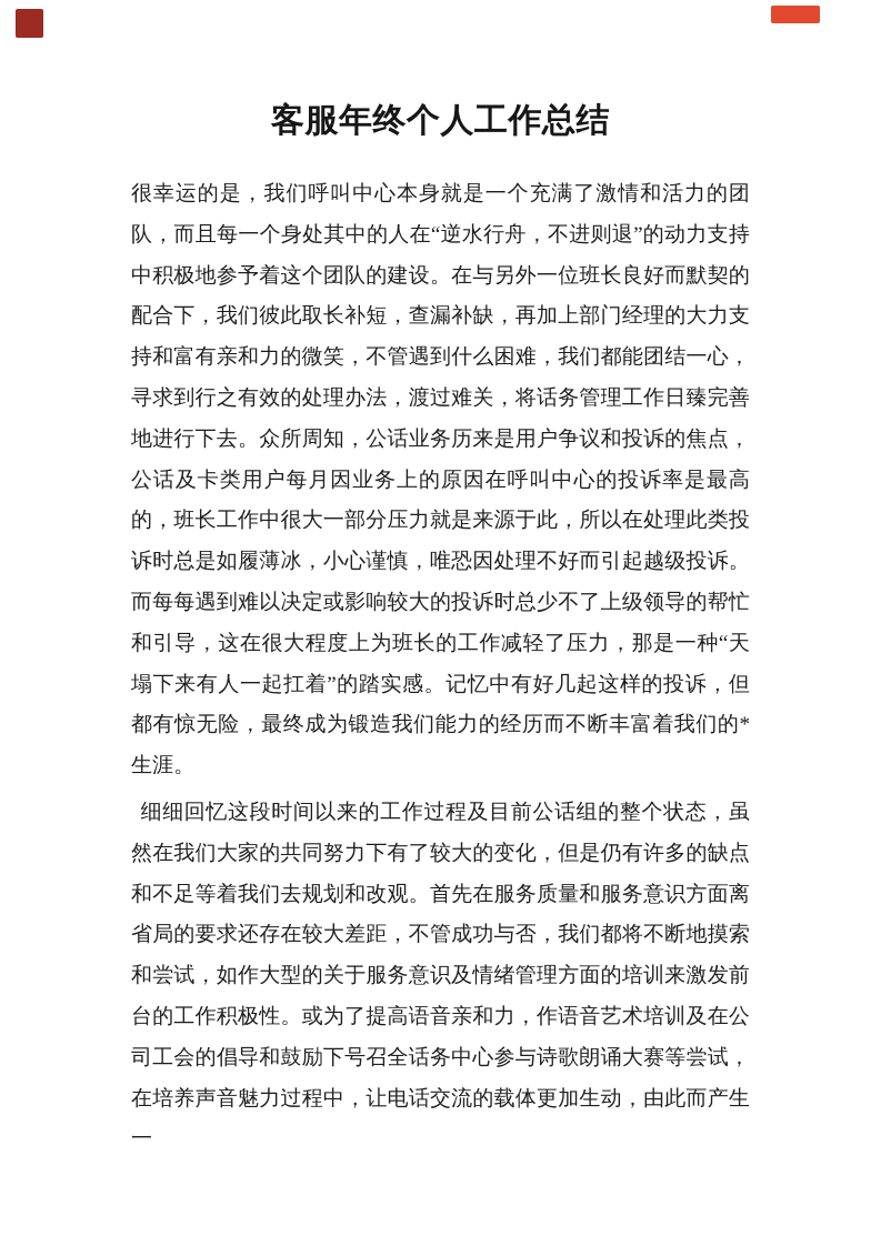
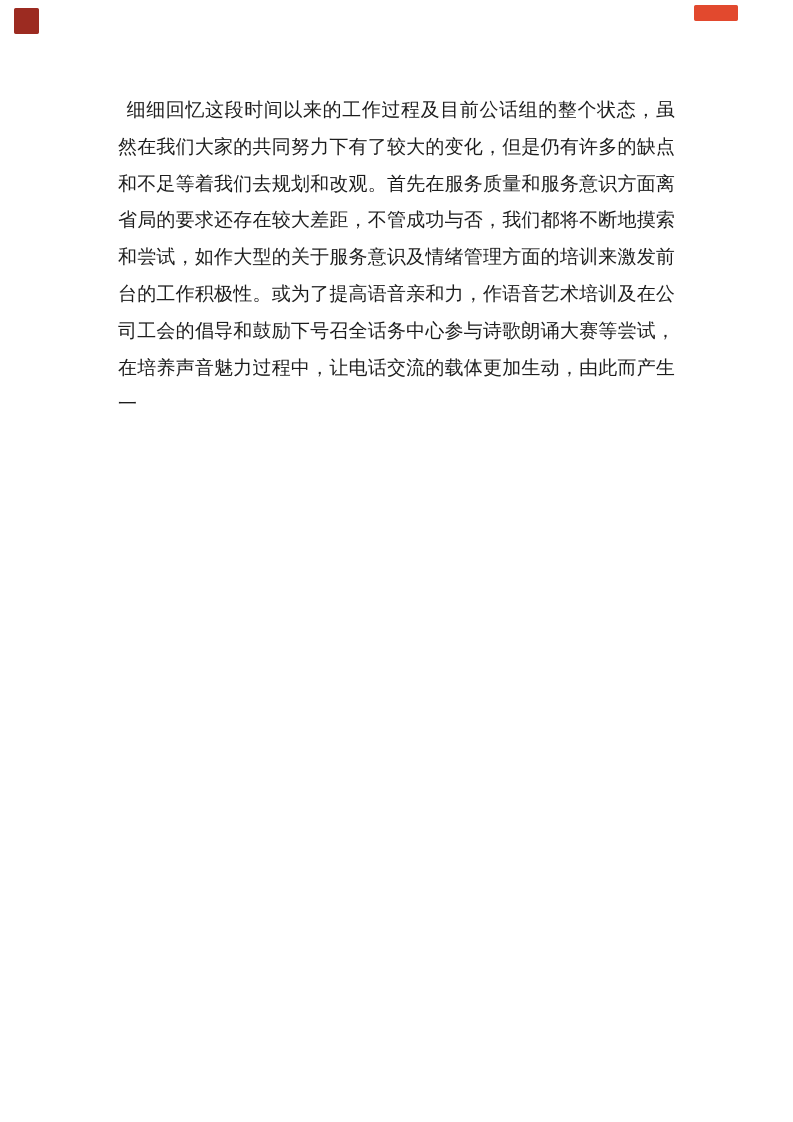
- 客服年终个人工作总结
- 很幸运的是，我们呼叫中心本身就是一个充满了激情和活力的团队，而且每一个身处其中的人在“逆水行舟，不进则退”的动力支持中积极地参予着这个团队的建设。在与另外一位班长良好而默契的配合下，我们彼此取长补短，查漏补缺，再加上部门经理的大力支持和富有亲和力的微笑，不管遇到什么困难，我们都能团结一心，寻求到行之有效的处理办法，渡过难关，将话务管理工作日臻完善地进行下去。众所周知，公话业务历来是用户争议和投诉的焦点，公话及卡类用户每月因业务上的原因在呼叫中心的投诉率是最高的，班长工作中很大一部分压力就是来源于此，所以在处理此类投诉时总是如履薄冰，小心谨慎，唯恐因处理不好而引起越级投诉。而每每遇到难以决定或影响较大的投诉时总少不了上级领导的帮忙和引导，这在很大程度上为班长的工作减轻了压力，那是一种“天塌下来有人一起扛着”的踏实感。记忆中有好几起这样的投诉，但都有惊无险，最终成为锻造我们能力的经历而不断丰富着我们的*生涯。
  细细回忆这段时间以来的工作过程及目前公话组的整个状态，虽然在我们大家的共同努力下有了较大的变化，但是仍有许多的缺点和不足等着我们去规划和改观。首先在服务质量和服务意识方面离省局的要求还存在较大差距，不管成功与否，我们都将不断地摸索和尝试，如作大型的关于服务意识及情绪管理方面的培训来激发前台的工作积极性。或为了提高语音亲和力，作语音艺术培训及在公司工会的倡导和鼓励下号召全话务中心参与诗歌朗诵大赛等尝试，在培养声音魅力过程中，让电话交流的载体更加生动，由此而产生一
